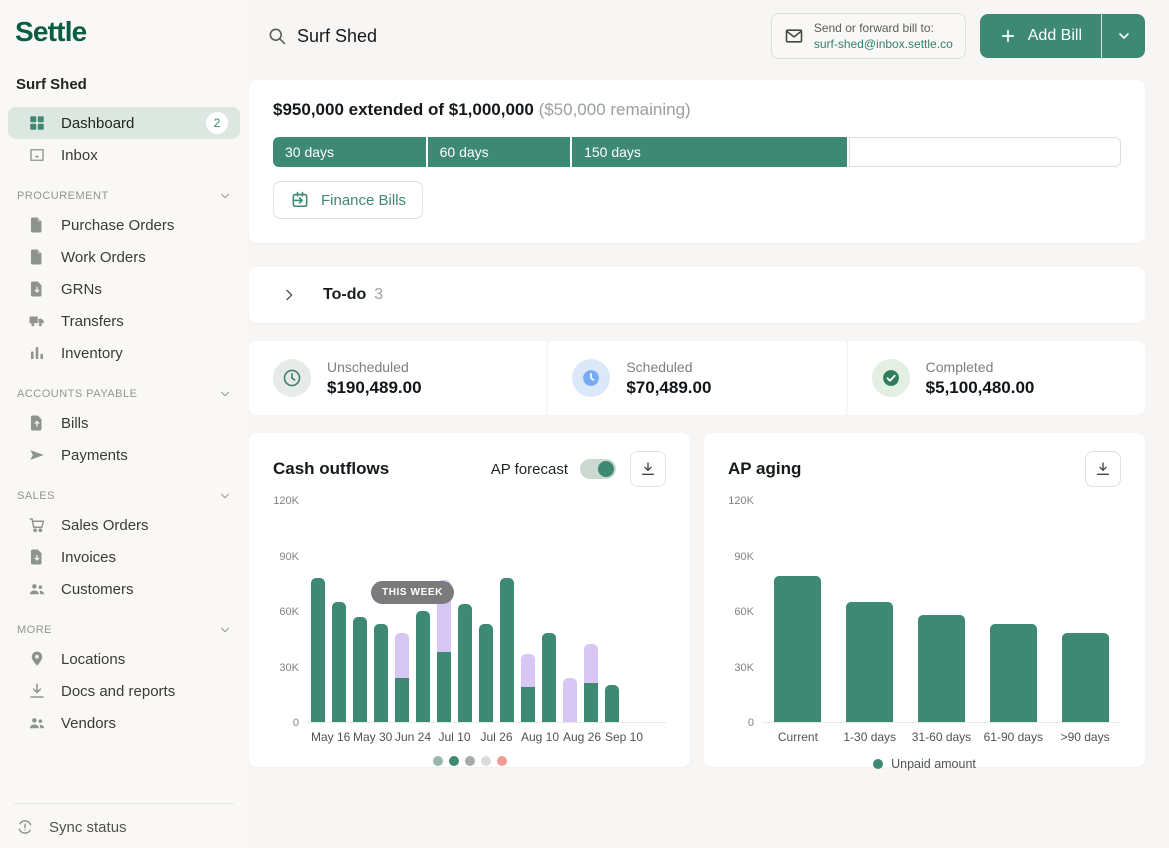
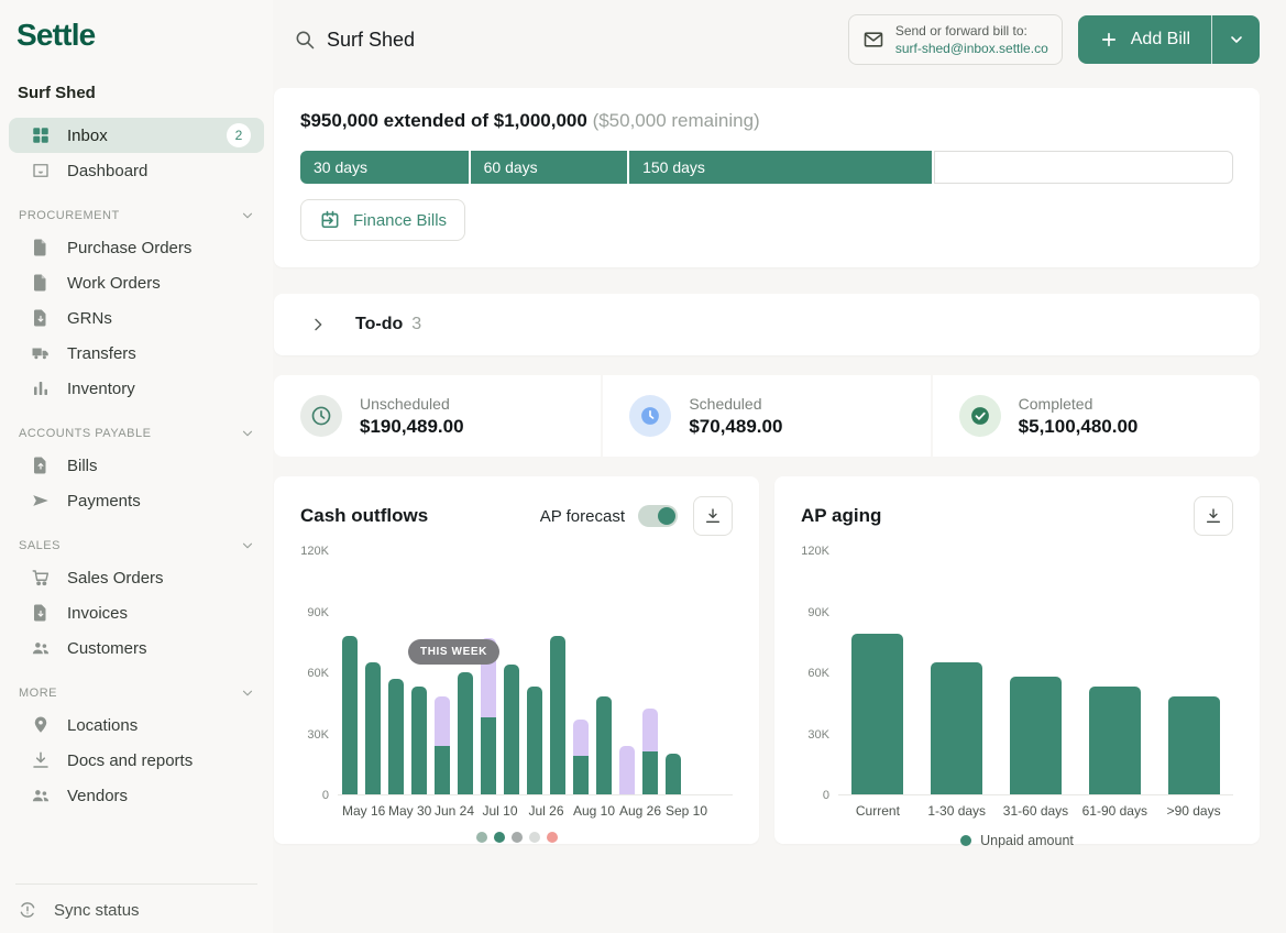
  Settle
  Surf Shed
- Dashboard
+ Inbox
  2
- Inbox
+ Dashboard
  PROCUREMENT
  Purchase Orders
  Work Orders
  GRNs
  Transfers
  Inventory
  ACCOUNTS PAYABLE
  Bills
  Payments
  SALES
  Sales Orders
  Invoices
  Customers
  MORE
  Locations
  Docs and reports
  Vendors
  Sync status
  Surf Shed
  Send or forward bill to:
  surf-shed@inbox.settle.co
  Add Bill
  $950,000 extended of $1,000,000 ($50,000 remaining)
  30 days
  60 days
  150 days
  Finance Bills
  To-do
  3
  Unscheduled
  $190,489.00
  Scheduled
  $70,489.00
  Completed
  $5,100,480.00
  Cash outflows
  AP forecast
  120K
  90K
  60K
  30K
  0
  THIS WEEK
  May 16
  May 30
  Jun 24
  Jul 10
  Jul 26
  Aug 10
  Aug 26
  Sep 10
  AP aging
  120K
  90K
  60K
  30K
  0
  Current
  1-30 days
  31-60 days
  61-90 days
  >90 days
  Unpaid amount
